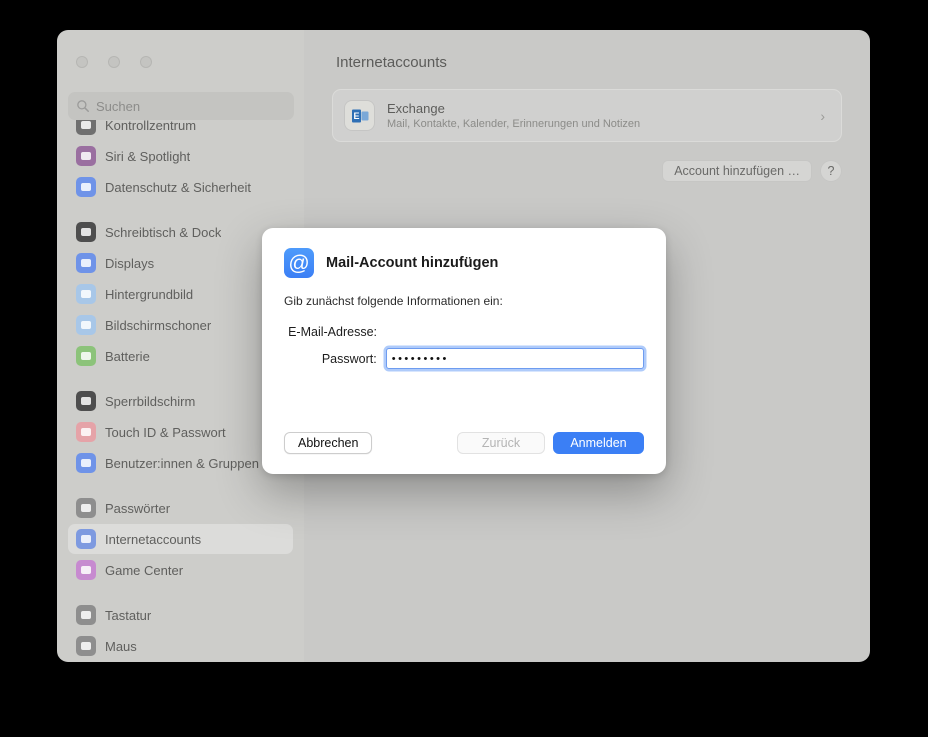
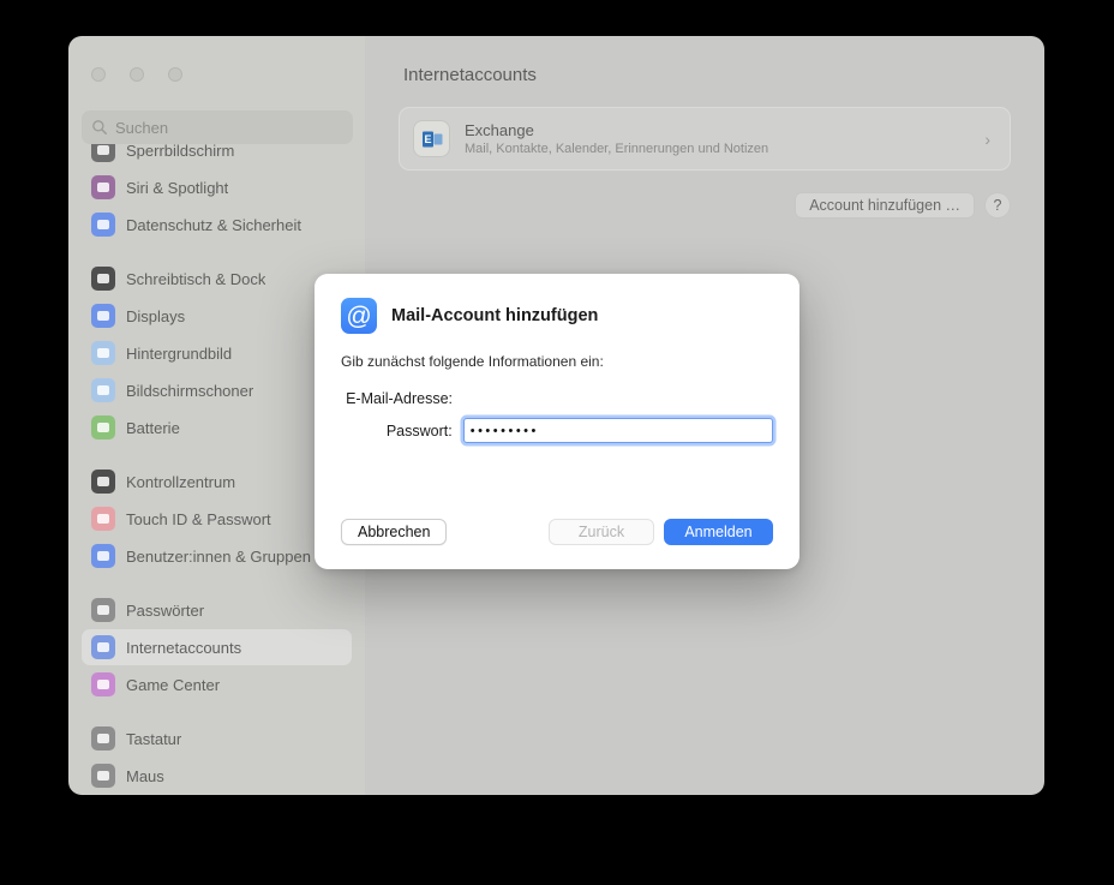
  Suchen
- Kontrollzentrum
+ Sperrbildschirm
  Siri & Spotlight
  Datenschutz & Sicherheit
  Schreibtisch & Dock
  Displays
  Hintergrundbild
  Bildschirmschoner
  Batterie
- Sperrbildschirm
+ Kontrollzentrum
  Touch ID & Passwort
  Benutzer:innen & Gruppen
  Passwörter
  Internetaccounts
  Game Center
  Tastatur
  Maus
  Internetaccounts
  E
  Exchange
  Mail, Kontakte, Kalender, Erinnerungen und Notizen
  ›
  Account hinzufügen …
  ?
  @
  Mail-Account hinzufügen
  Gib zunächst folgende Informationen ein:
  E-Mail-Adresse:
  Passwort:
  •••••••••
  Abbrechen
  Zurück
  Anmelden
